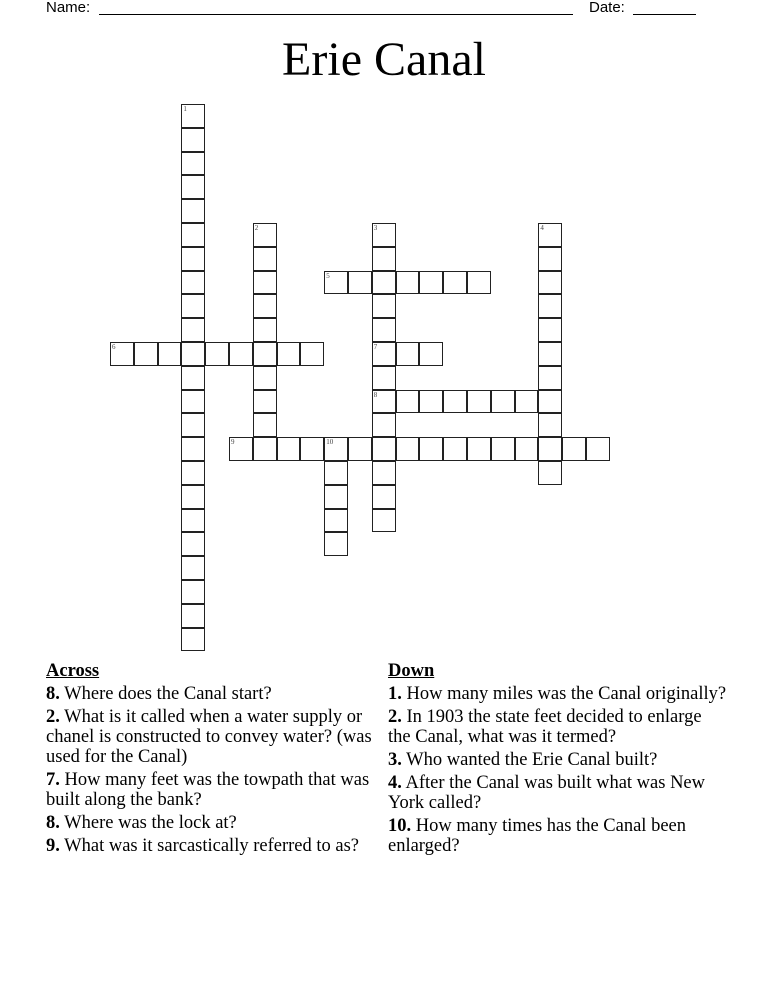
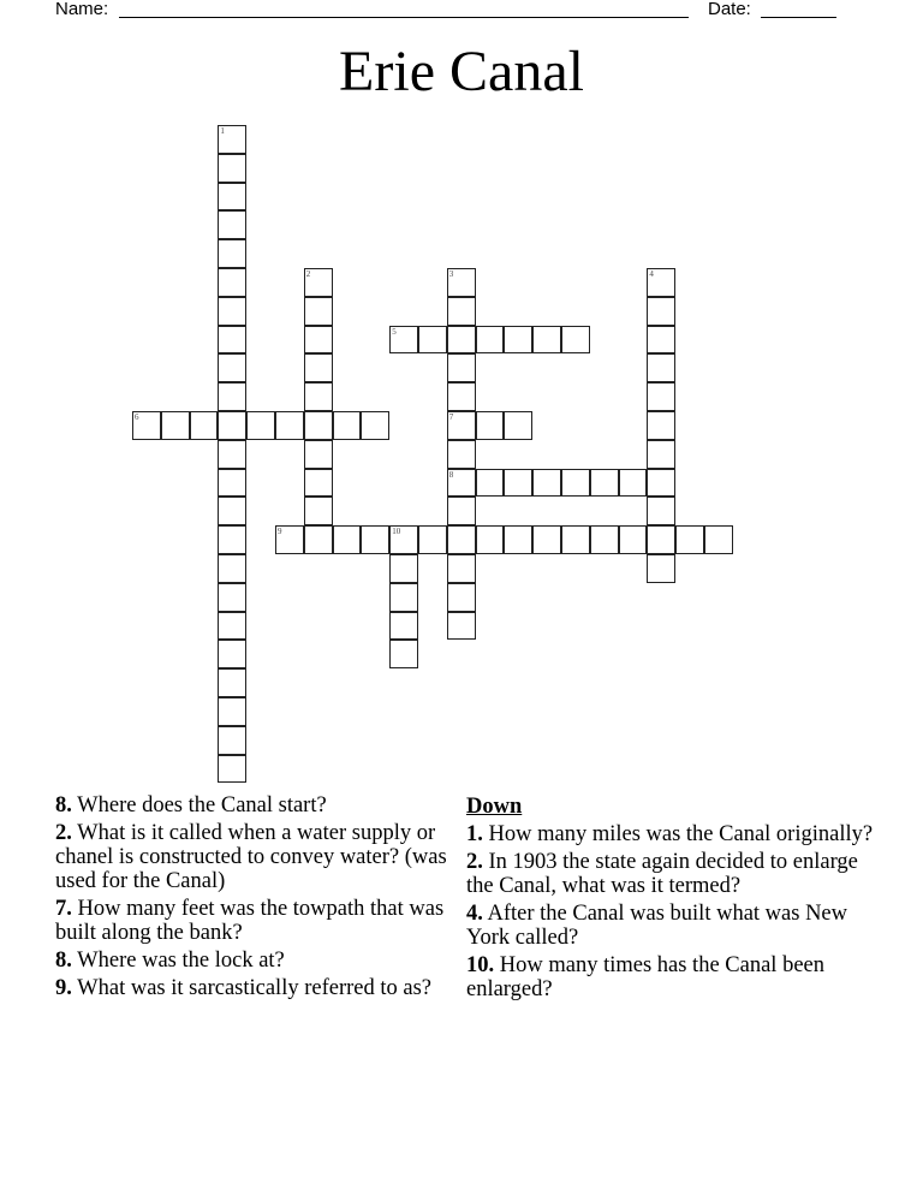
  Name:
  Date:
  Erie Canal
  1
  2
  3
  7
  8
  4
  5
  6
  9
  10
- Across
  8. Where does the Canal start?
  2. What is it called when a water supply or chanel is constructed to convey water? (was used for the Canal)
  7. How many feet was the towpath that was built along the bank?
  8. Where was the lock at?
  9. What was it sarcastically referred to as?
  Down
  1. How many miles was the Canal originally?
- 2. In 1903 the state feet decided to enlarge the Canal, what was it termed?
+ 2. In 1903 the state again decided to enlarge the Canal, what was it termed?
- 3. Who wanted the Erie Canal built?
  4. After the Canal was built what was New York called?
  10. How many times has the Canal been enlarged?
